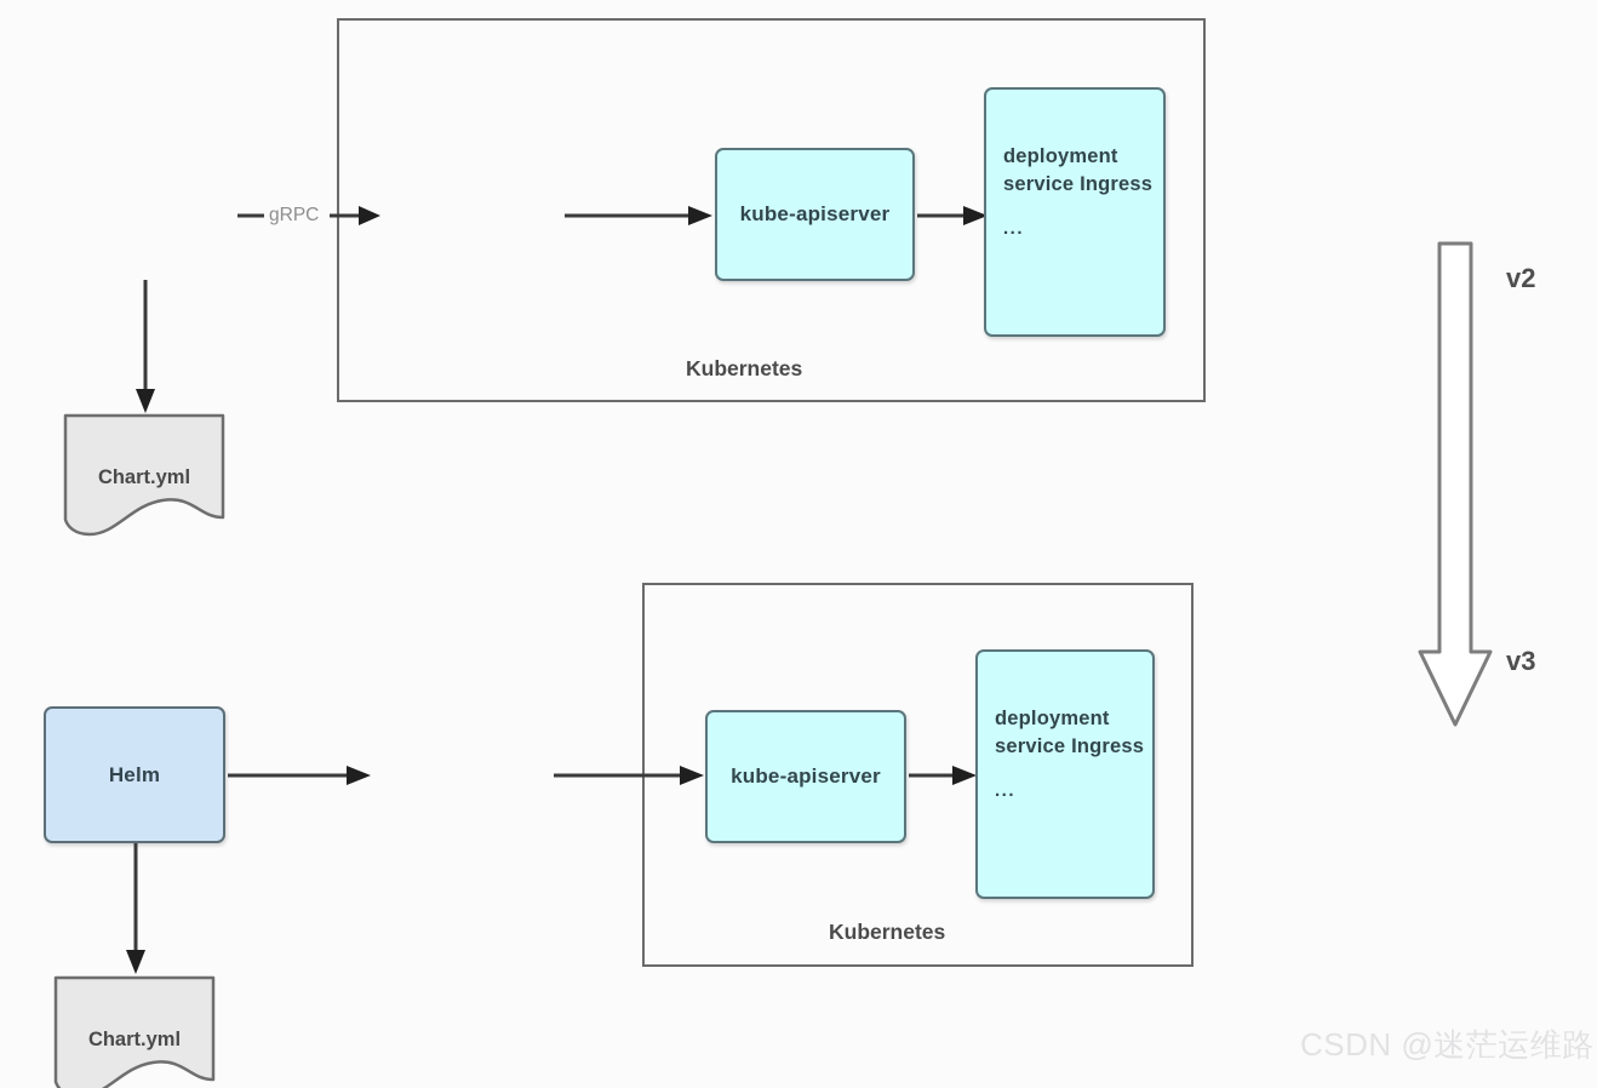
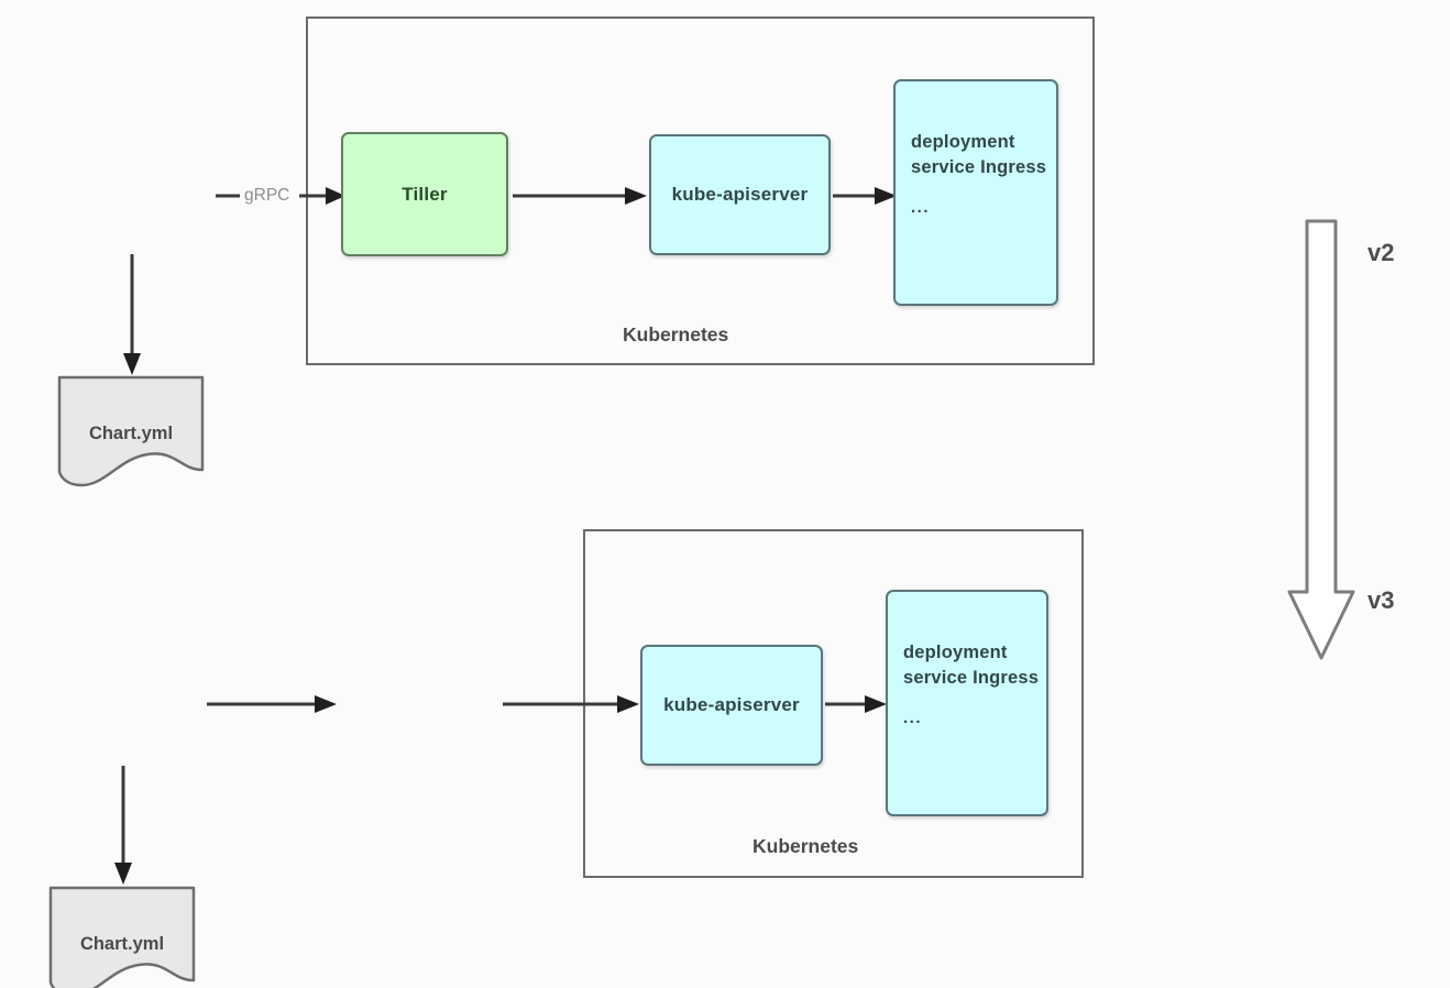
  Kubernetes
  gRPC
+ Tiller
  kube-apiserver
  deployment service Ingress
  ...
  Chart.yml
  Kubernetes
- Helm
  kube-apiserver
  deployment service Ingress
  ...
  Chart.yml
  v2
  v3
- CSDN @迷茫运维路
